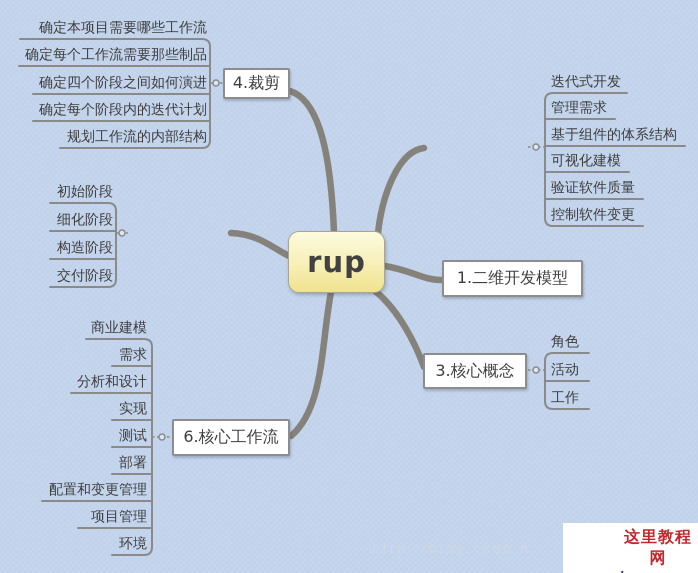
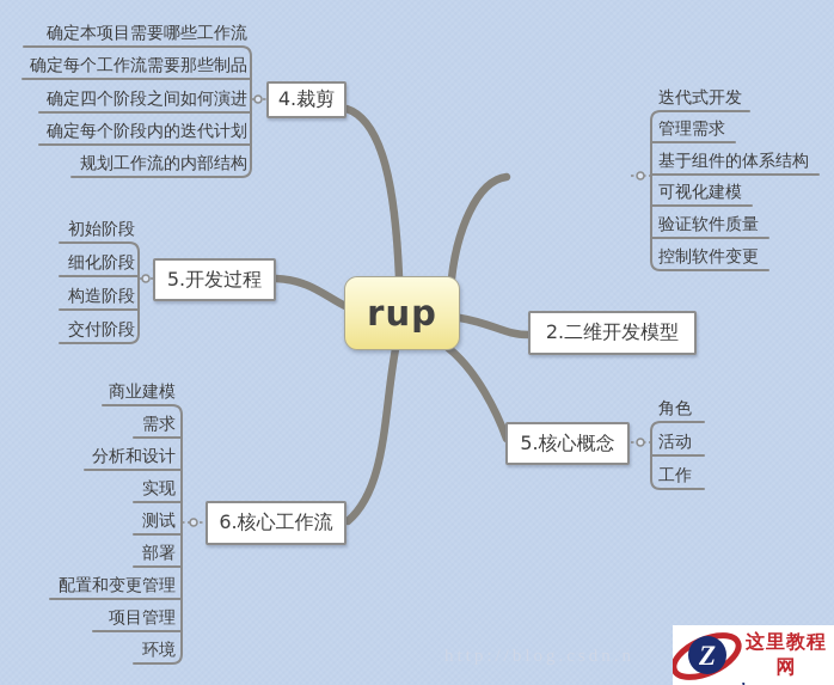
  rup
  4.裁剪
+ 5.开发过程
- 1.二维开发模型
+ 2.二维开发模型
- 3.核心概念
+ 5.核心概念
  6.核心工作流
  确定本项目需要哪些工作流
  确定每个工作流需要那些制品
  确定四个阶段之间如何演进
  确定每个阶段内的迭代计划
  规划工作流的内部结构
  初始阶段
  细化阶段
  构造阶段
  交付阶段
  商业建模
  需求
  分析和设计
  实现
  测试
  部署
  配置和变更管理
  项目管理
  环境
  迭代式开发
  管理需求
  基于组件的体系结构
  可视化建模
  验证软件质量
  控制软件变更
  角色
  活动
  工作
+ Z
  这里教程网
